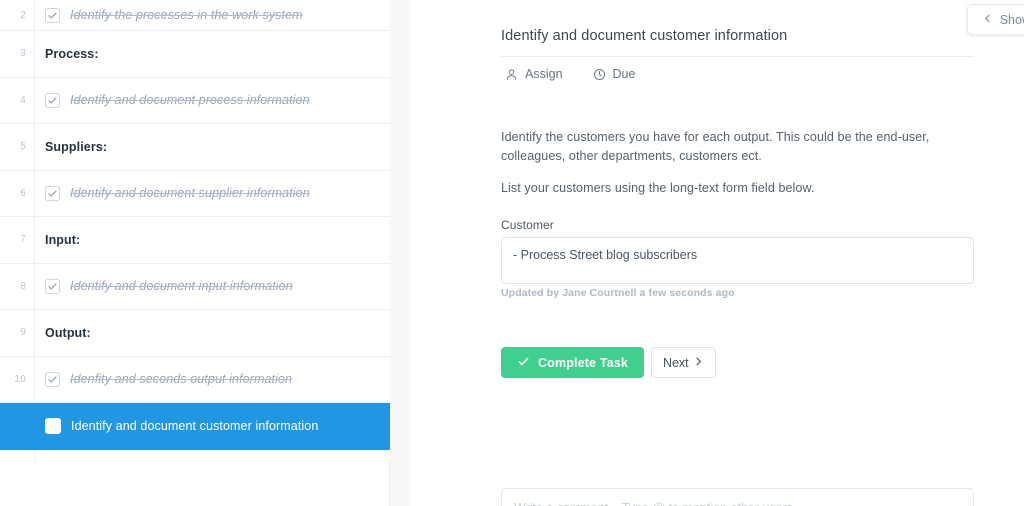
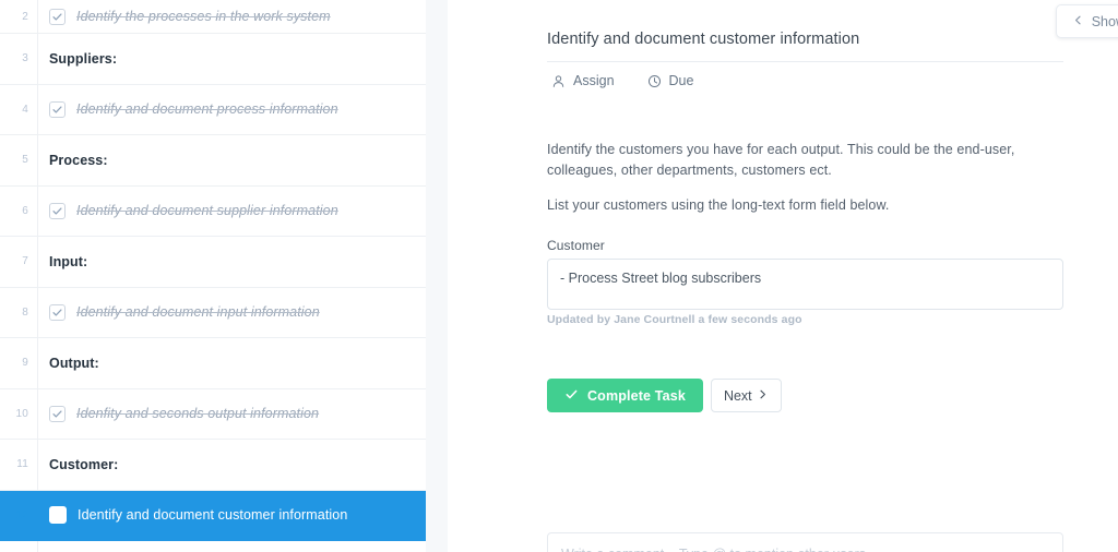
  2
  Identify the processes in the work system
  3
- Process:
+ Suppliers:
  4
  Identify and document process information
  5
- Suppliers:
+ Process:
  6
  Identify and document supplier information
  7
  Input:
  8
  Identify and document input information
  9
  Output:
  10
  Idenfity and seconds output information
+ 11
+ Customer:
  Identify and document customer information
  Identify and document customer information
  Assign
  Due
  Identify the customers you have for each output. This could be the end-user, colleagues, other departments, customers ect.
  List your customers using the long-text form field below.
  Customer
  - Process Street blog subscribers
  Updated by Jane Courtnell a few seconds ago
  Complete Task
  Next
  Sho
